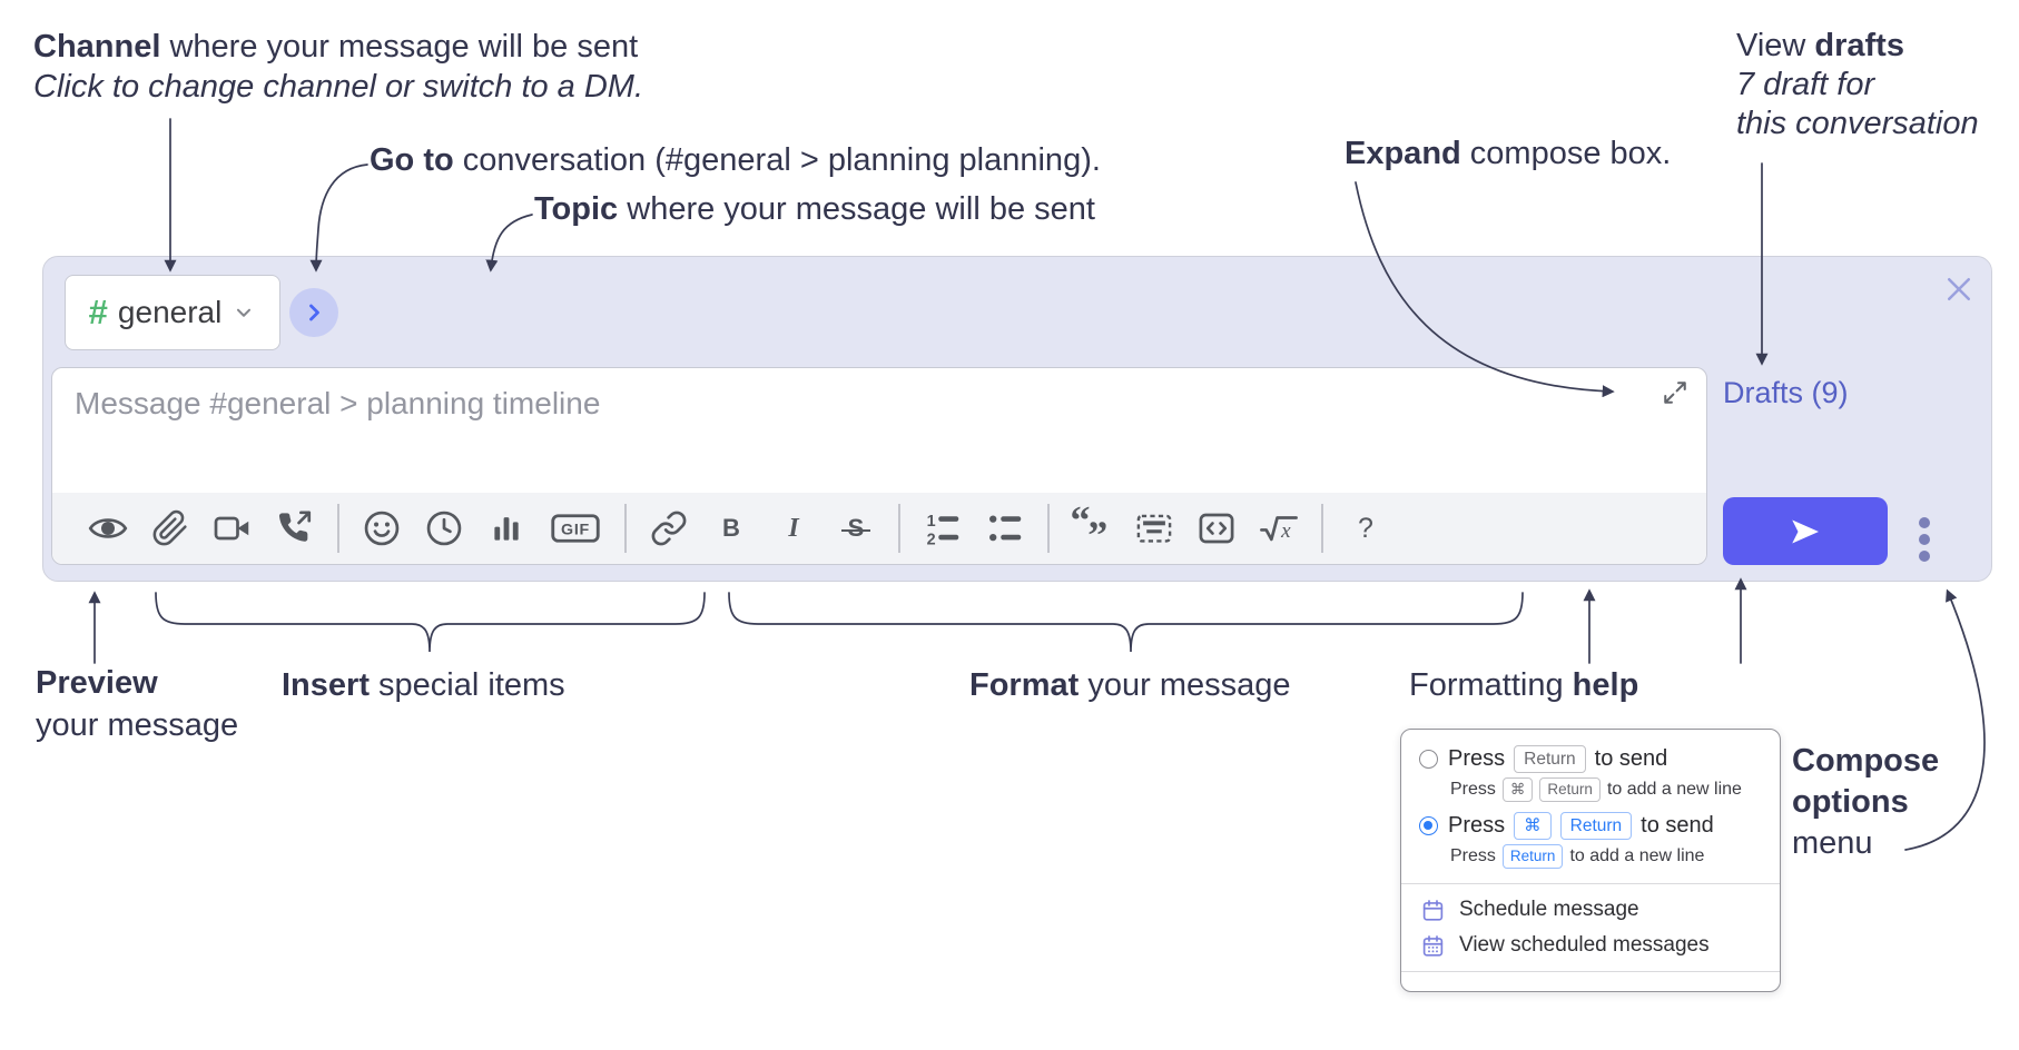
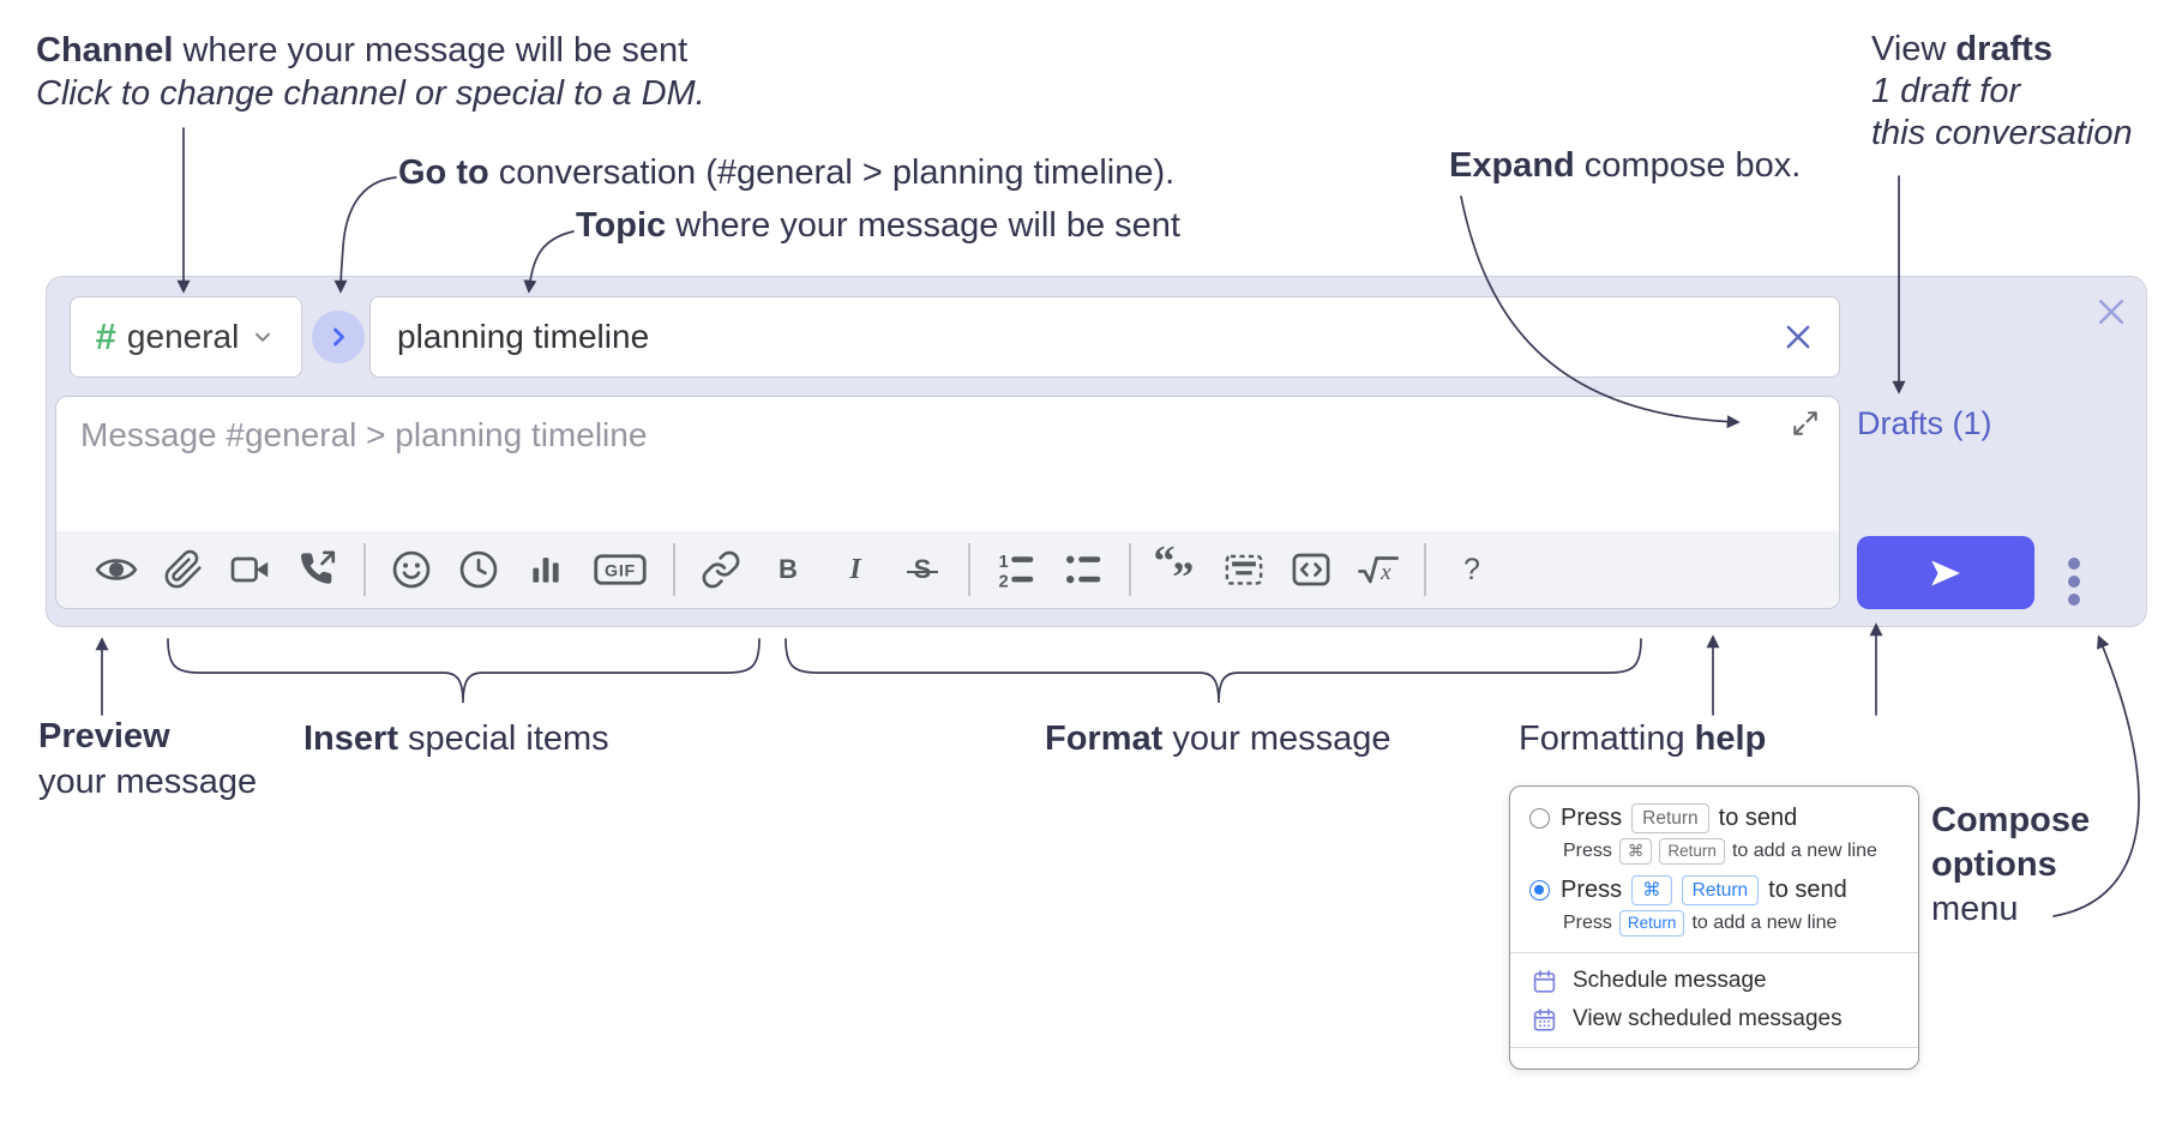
  Channel where your message will be sent
- Click to change channel or switch to a DM.
+ Click to change channel or special to a DM.
- Go to conversation (#general > planning planning).
+ Go to conversation (#general > planning timeline).
  Topic where your message will be sent
  Expand compose box.
  View drafts
- 7 draft for
+ 1 draft for
  this conversation
  Preview
  your message
  Insert special items
  Format your message
  Formatting help
  Compose
  options
  menu
  #
  general
+ planning timeline
  Message #general > planning timeline
  GIF
  B
  I
  S
  1
  2
  “
  ”
  x
  ?
- Drafts (9)
+ Drafts (1)
  Press
  Return
  to send
  Press
  ⌘
  Return
  to add a new line
  Press
  ⌘
  Return
  to send
  Press
  Return
  to add a new line
  Schedule message
  View scheduled messages
